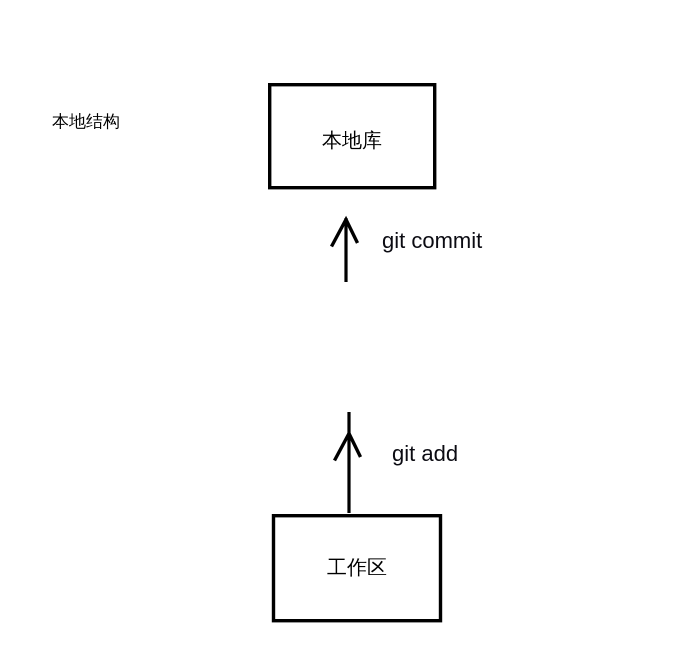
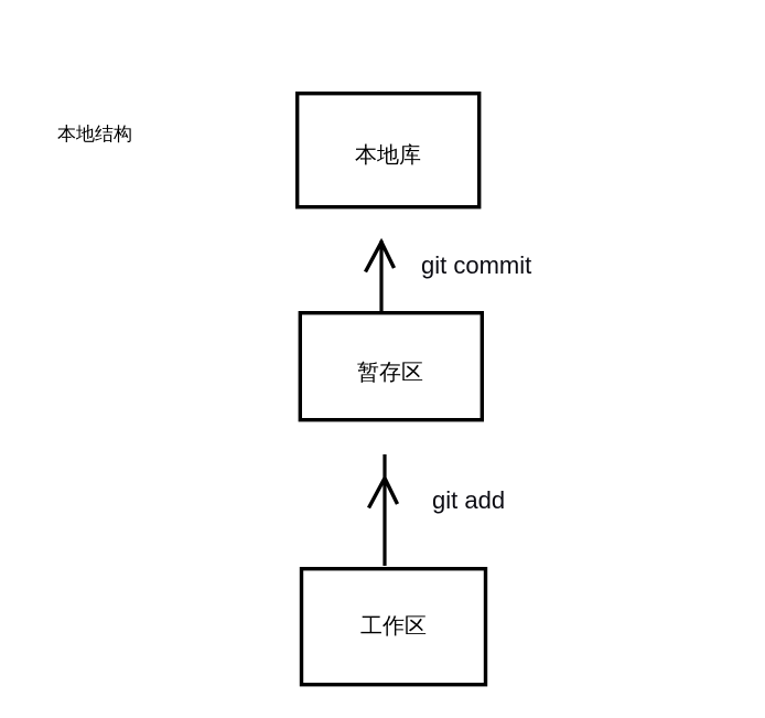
  本地结构
  本地库
  git commit
+ 暂存区
  git add
  工作区
